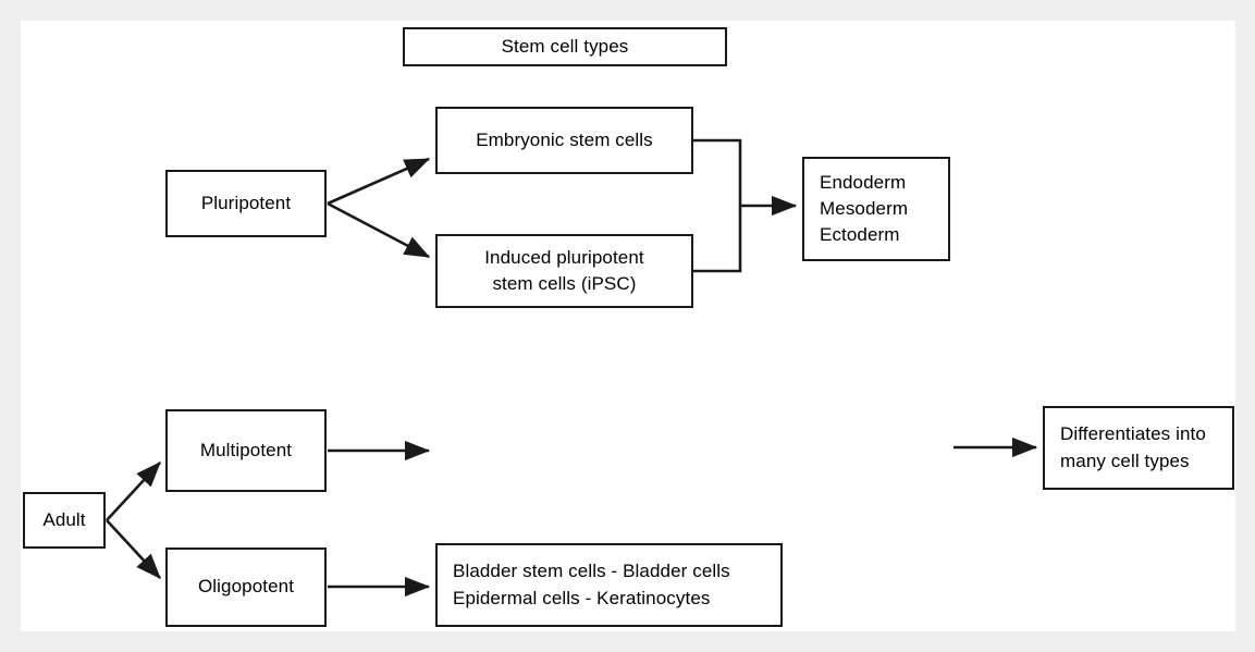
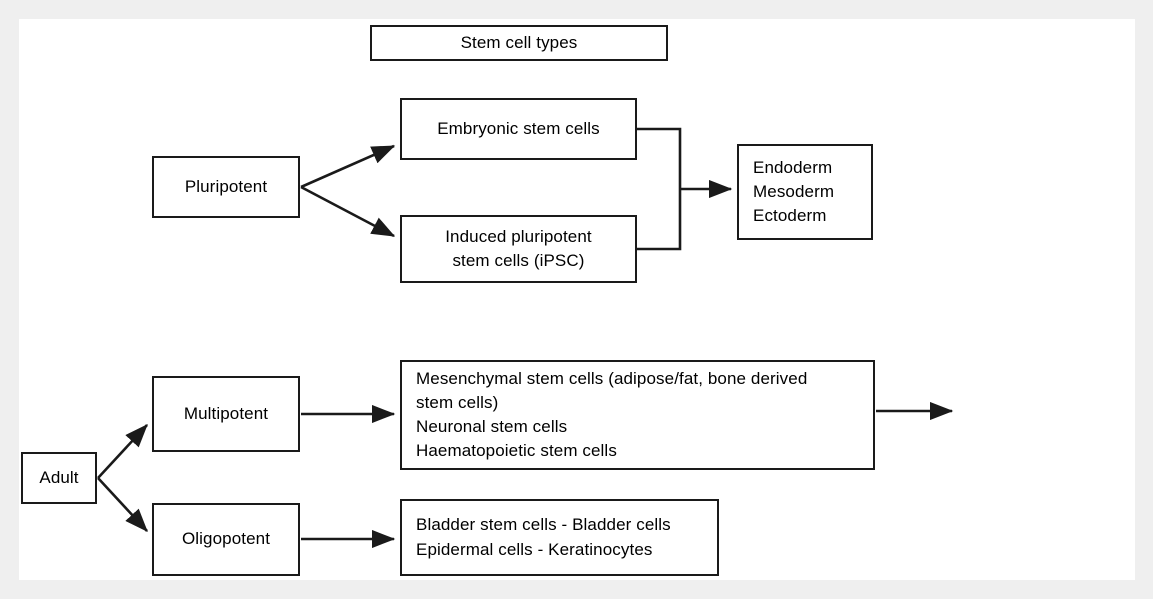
  Stem cell types
  Pluripotent
  Embryonic stem cells
  Induced pluripotent
  stem cells (iPSC)
  Endoderm
  Mesoderm
  Ectoderm
  Adult
  Multipotent
  Oligopotent
+ Mesenchymal stem cells (adipose/fat, bone derived
+ stem cells)
+ Neuronal stem cells
+ Haematopoietic stem cells
  Bladder stem cells - Bladder cells
  Epidermal cells - Keratinocytes
- Differentiates into
- many cell types
